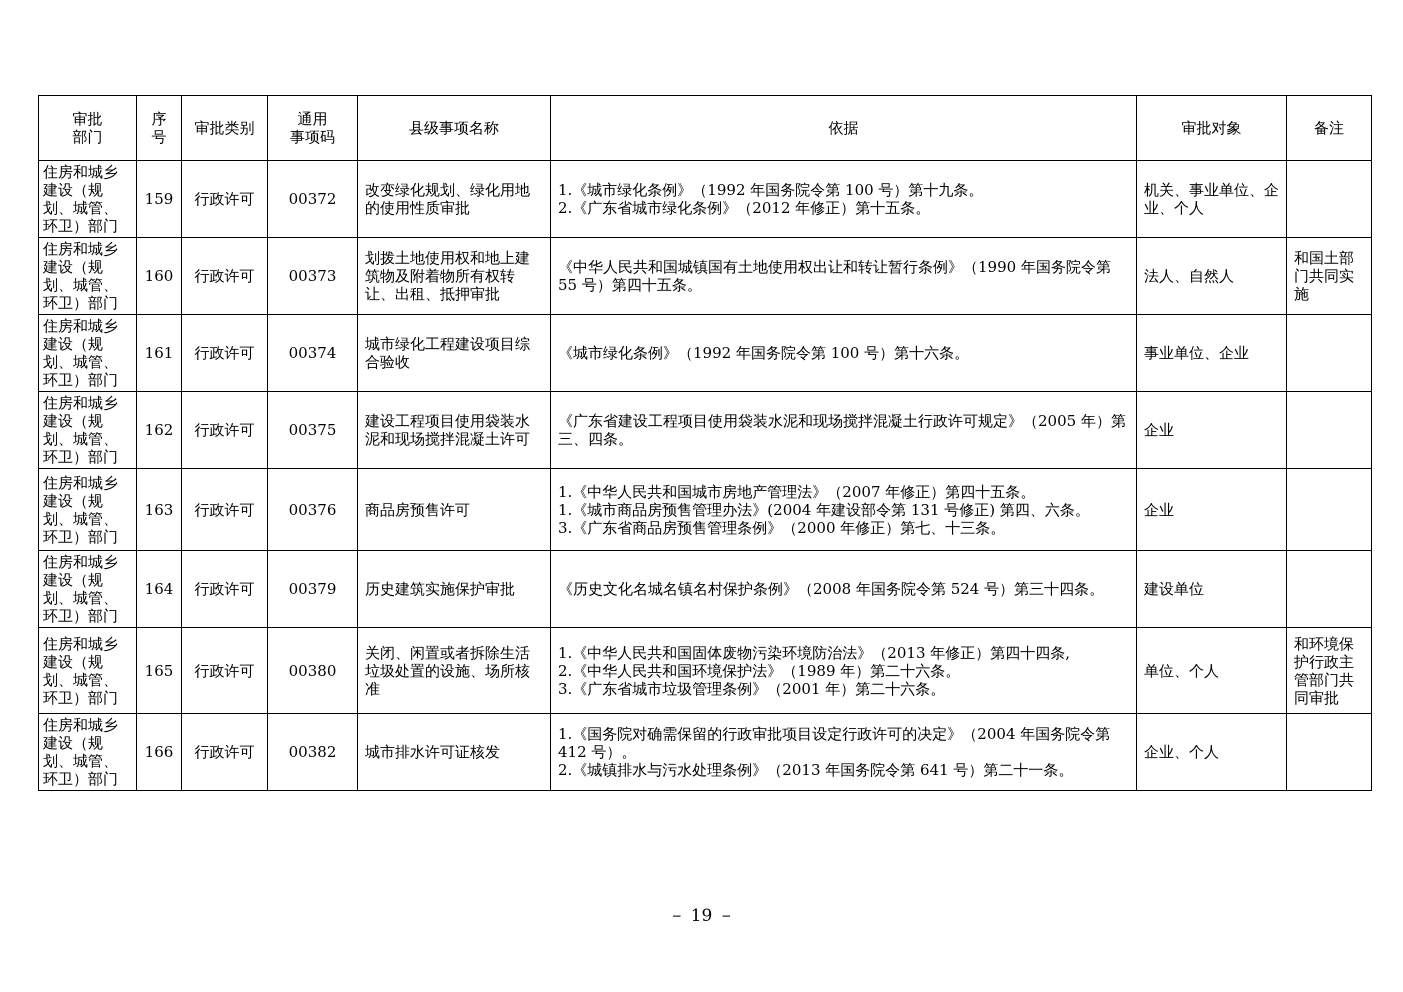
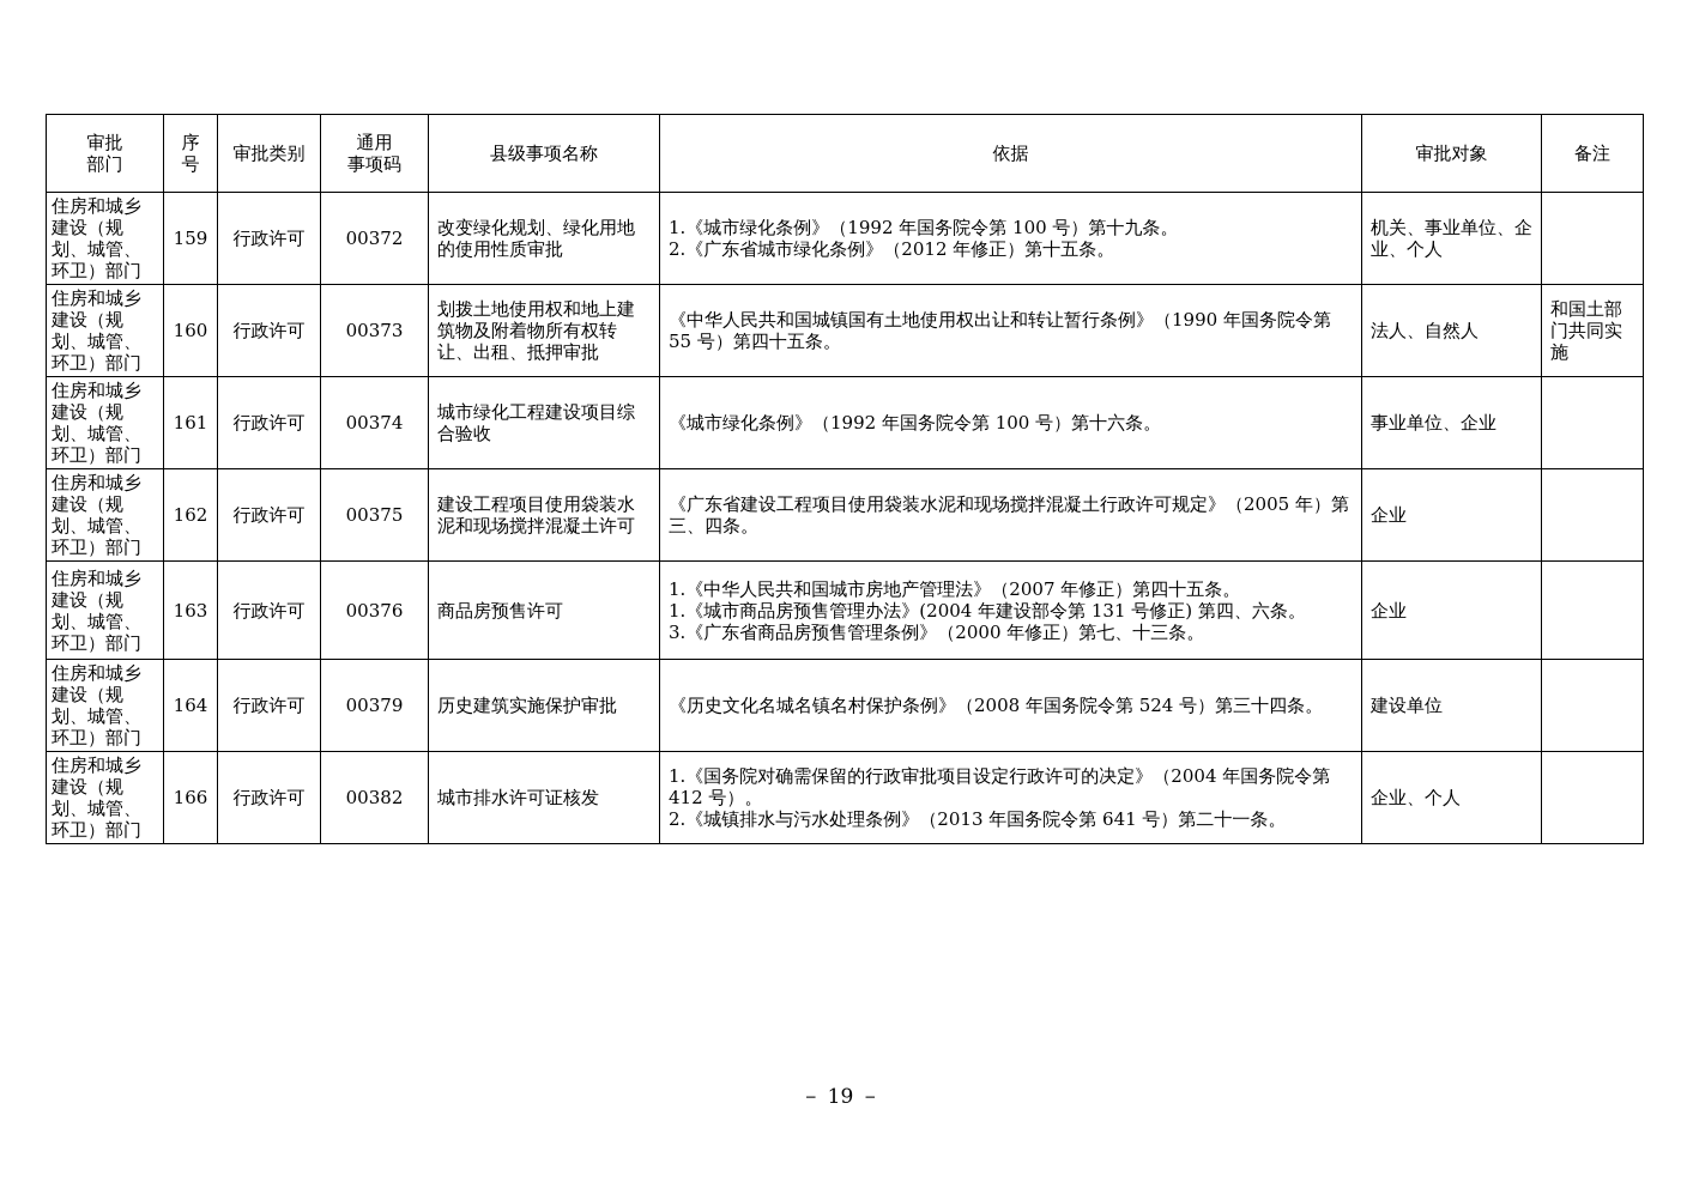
  审批 部门	序 号	审批类别	通用 事项码	县级事项名称	依据	审批对象	备注
  住房和城乡建设（规划、城管、环卫）部门	159	行政许可	00372	改变绿化规划、绿化用地的使用性质审批	1.《城市绿化条例》（1992 年国务院令第 100 号）第十九条。2.《广东省城市绿化条例》（2012 年修正）第十五条。	机关、事业单位、企业、个人
  住房和城乡建设（规划、城管、环卫）部门	160	行政许可	00373	划拨土地使用权和地上建筑物及附着物所有权转让、出租、抵押审批	《中华人民共和国城镇国有土地使用权出让和转让暂行条例》（1990 年国务院令第 55 号）第四十五条。	法人、自然人	和国土部门共同实施
  住房和城乡建设（规划、城管、环卫）部门	161	行政许可	00374	城市绿化工程建设项目综合验收	《城市绿化条例》（1992 年国务院令第 100 号）第十六条。	事业单位、企业
  住房和城乡建设（规划、城管、环卫）部门	162	行政许可	00375	建设工程项目使用袋装水泥和现场搅拌混凝土许可	《广东省建设工程项目使用袋装水泥和现场搅拌混凝土行政许可规定》（2005 年）第三、四条。	企业
  住房和城乡建设（规划、城管、环卫）部门	163	行政许可	00376	商品房预售许可	1.《中华人民共和国城市房地产管理法》（2007 年修正）第四十五条。1.《城市商品房预售管理办法》(2004 年建设部令第 131 号修正) 第四、六条。3.《广东省商品房预售管理条例》（2000 年修正）第七、十三条。	企业
  住房和城乡建设（规划、城管、环卫）部门	164	行政许可	00379	历史建筑实施保护审批	《历史文化名城名镇名村保护条例》（2008 年国务院令第 524 号）第三十四条。	建设单位
- 住房和城乡建设（规划、城管、环卫）部门	165	行政许可	00380	关闭、闲置或者拆除生活垃圾处置的设施、场所核准	1.《中华人民共和国固体废物污染环境防治法》（2013 年修正）第四十四条,2.《中华人民共和国环境保护法》（1989 年）第二十六条。3.《广东省城市垃圾管理条例》（2001 年）第二十六条。	单位、个人	和环境保护行政主管部门共同审批
  住房和城乡建设（规划、城管、环卫）部门	166	行政许可	00382	城市排水许可证核发	1.《国务院对确需保留的行政审批项目设定行政许可的决定》（2004 年国务院令第 412 号）。2.《城镇排水与污水处理条例》（2013 年国务院令第 641 号）第二十一条。	企业、个人
  － 19 －
